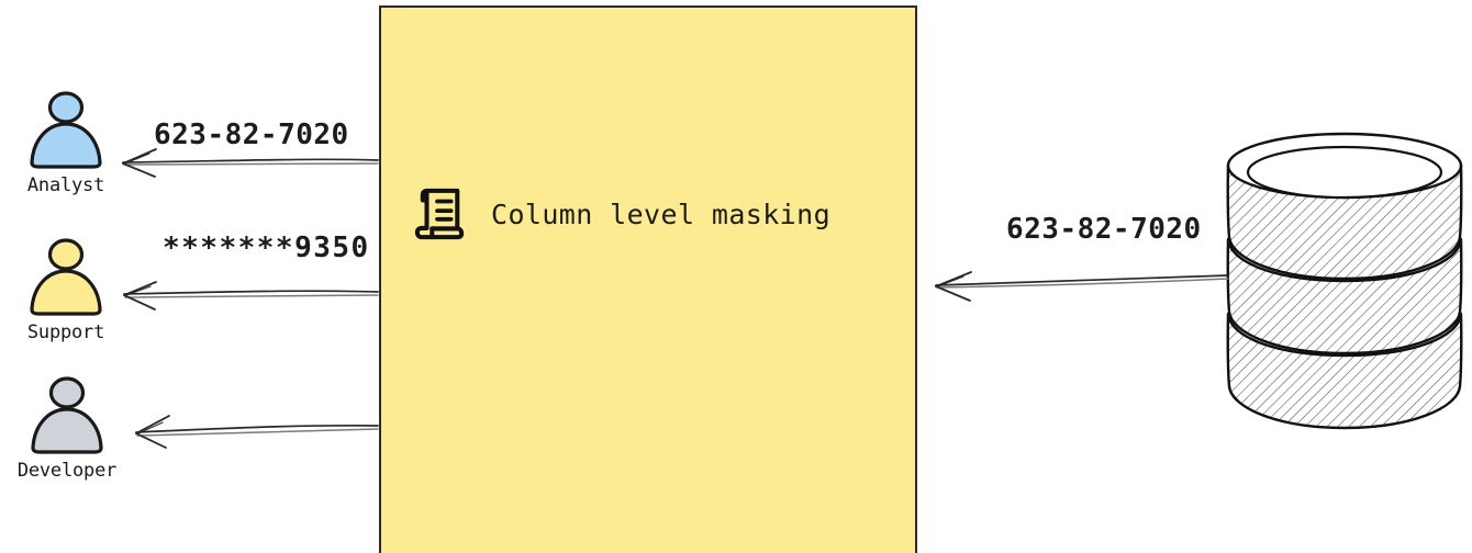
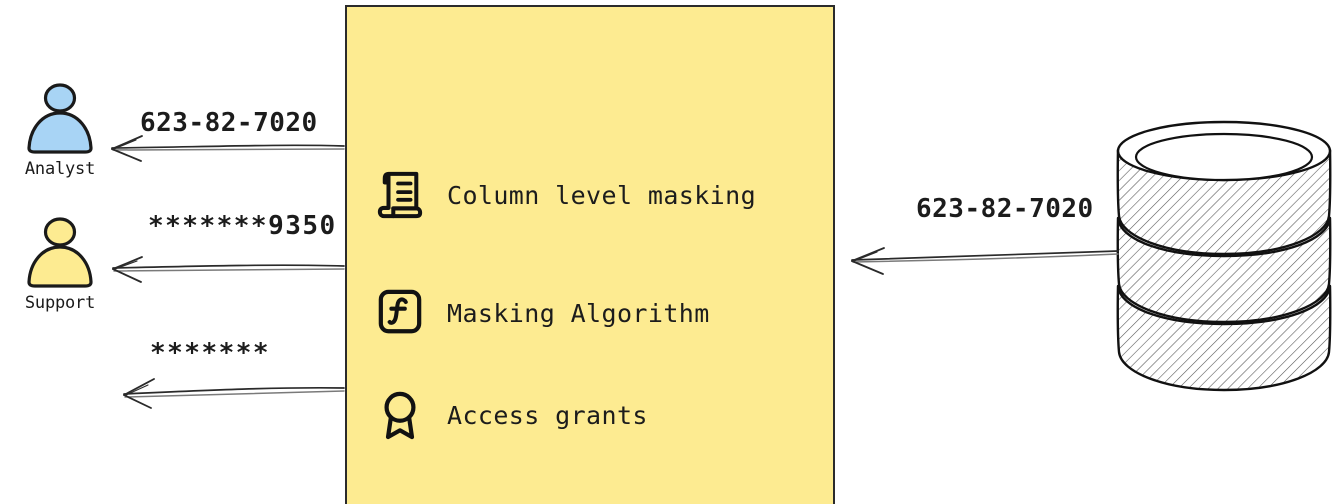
  623-82-7020
  *******9350
+ *******
  623-82-7020
  Analyst
  Support
- Developer
  Column level masking
+ Masking Algorithm
+ Access grants
